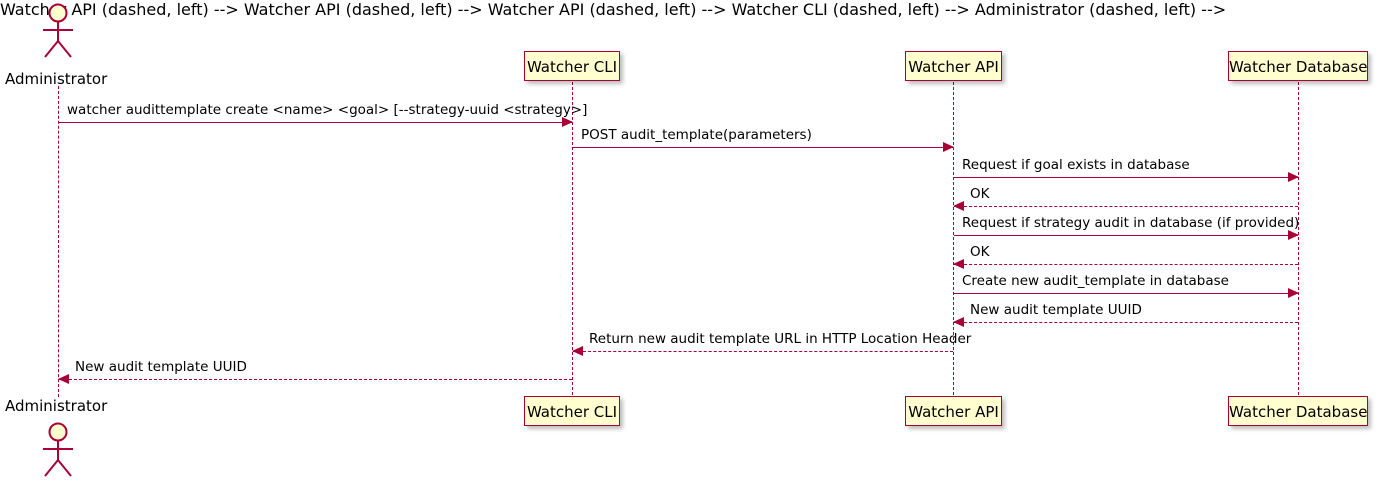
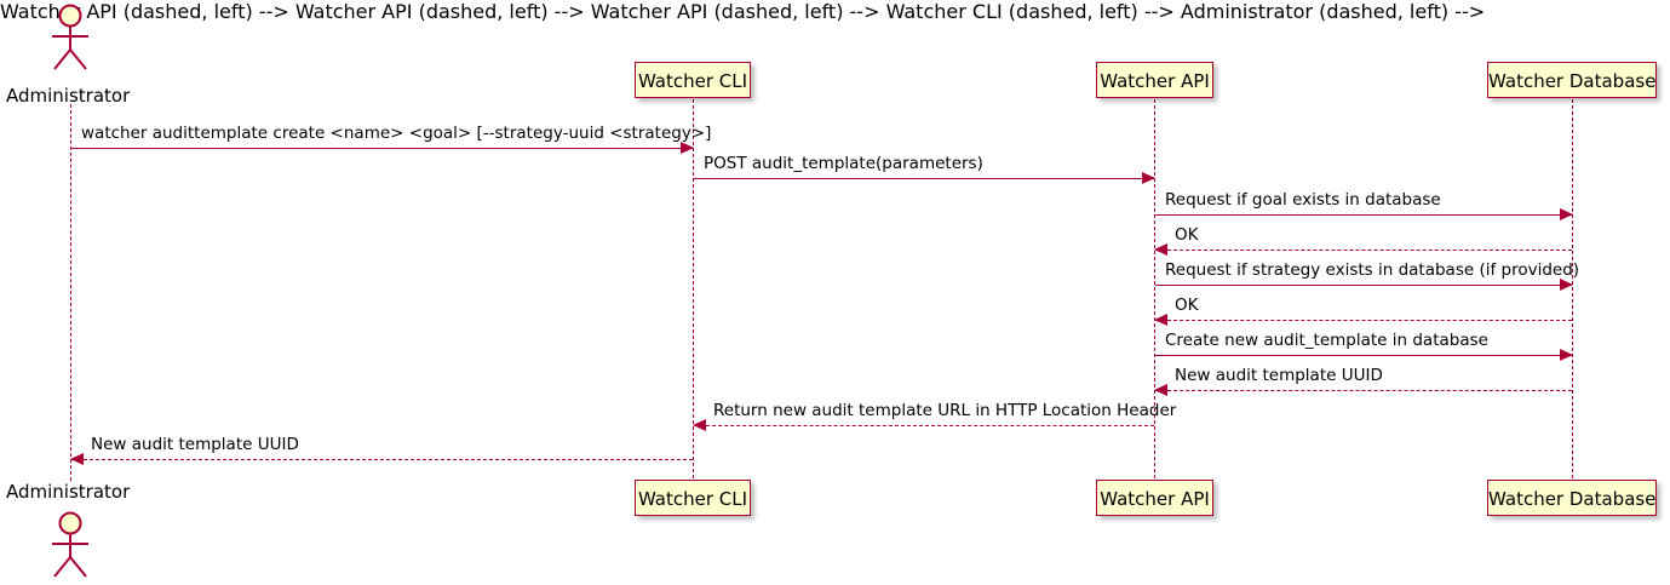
  Administrator
  Watcher CLI
  Watcher API
  Watcher Database
  watcher audittemplate create <name> <goal> [--strategy-uuid <strategy>]
  POST audit_template(parameters)
  Request if goal exists in database
  Watcher API (dashed, left) -->
  OK
- Request if strategy audit in database (if provided)
+ Request if strategy exists in database (if provided)
  Watcher API (dashed, left) -->
  OK
  Create new audit_template in database
  Watcher API (dashed, left) -->
  New audit template UUID
  Watcher CLI (dashed, left) -->
  Return new audit template URL in HTTP Location Header
  Administrator (dashed, left) -->
  New audit template UUID
  Watcher CLI
  Watcher API
  Watcher Database
  Administrator
